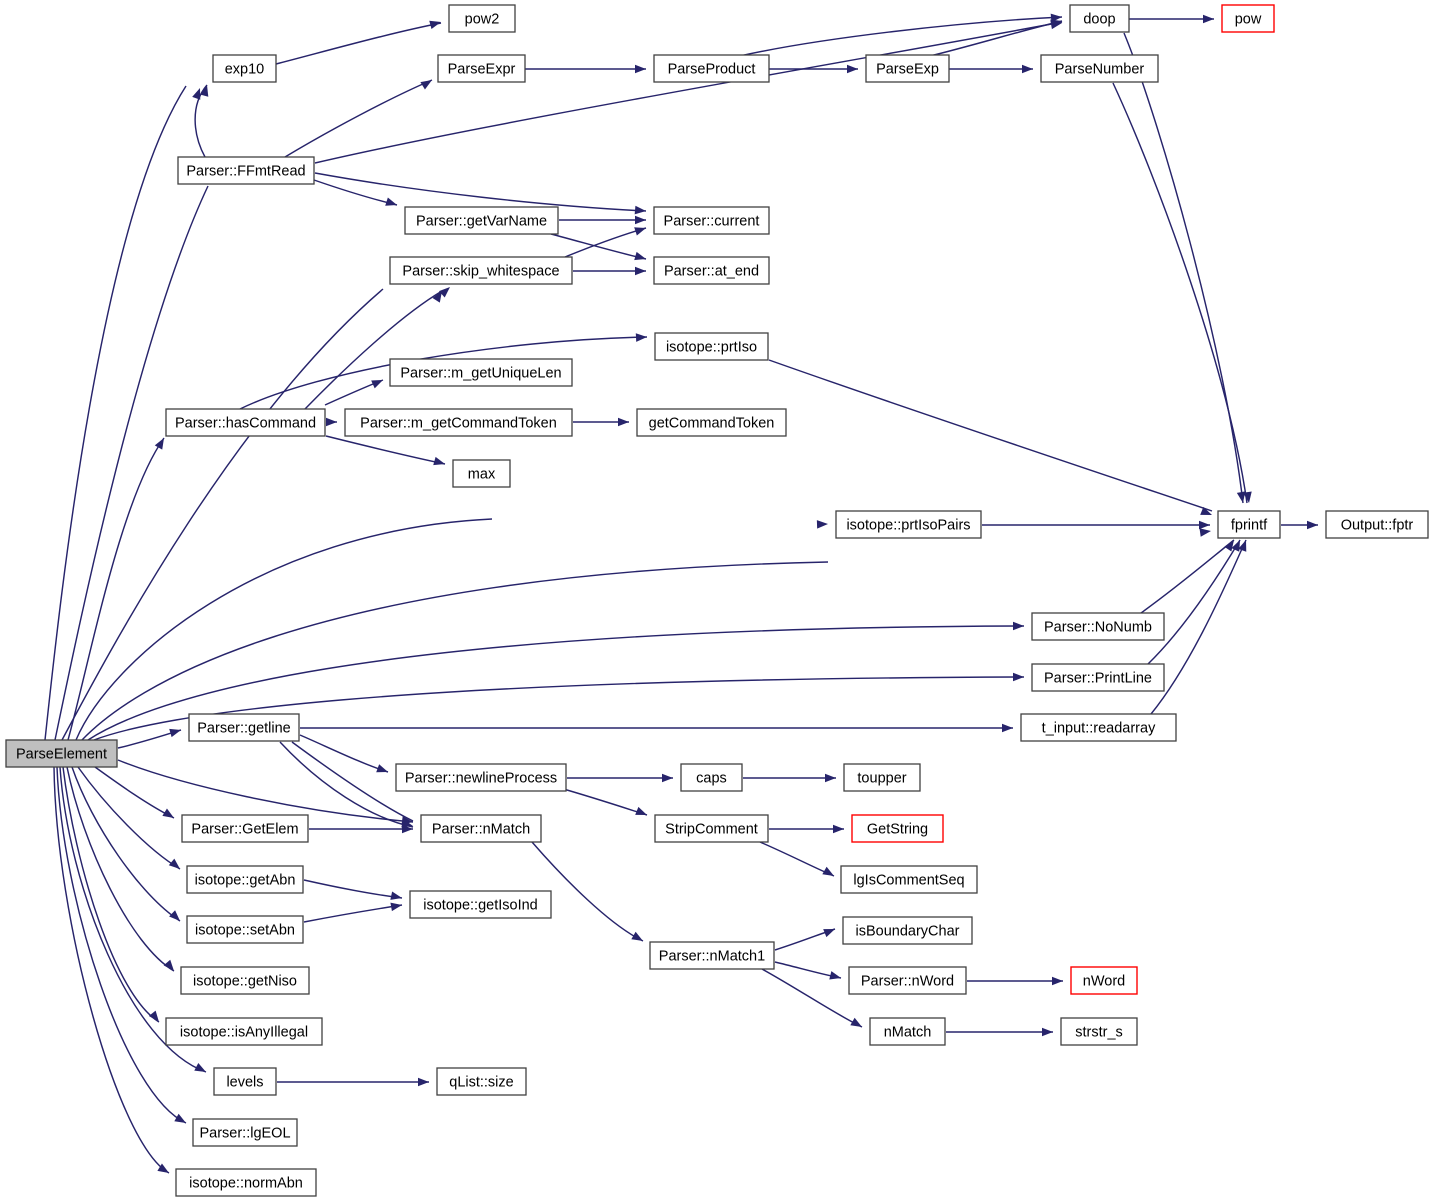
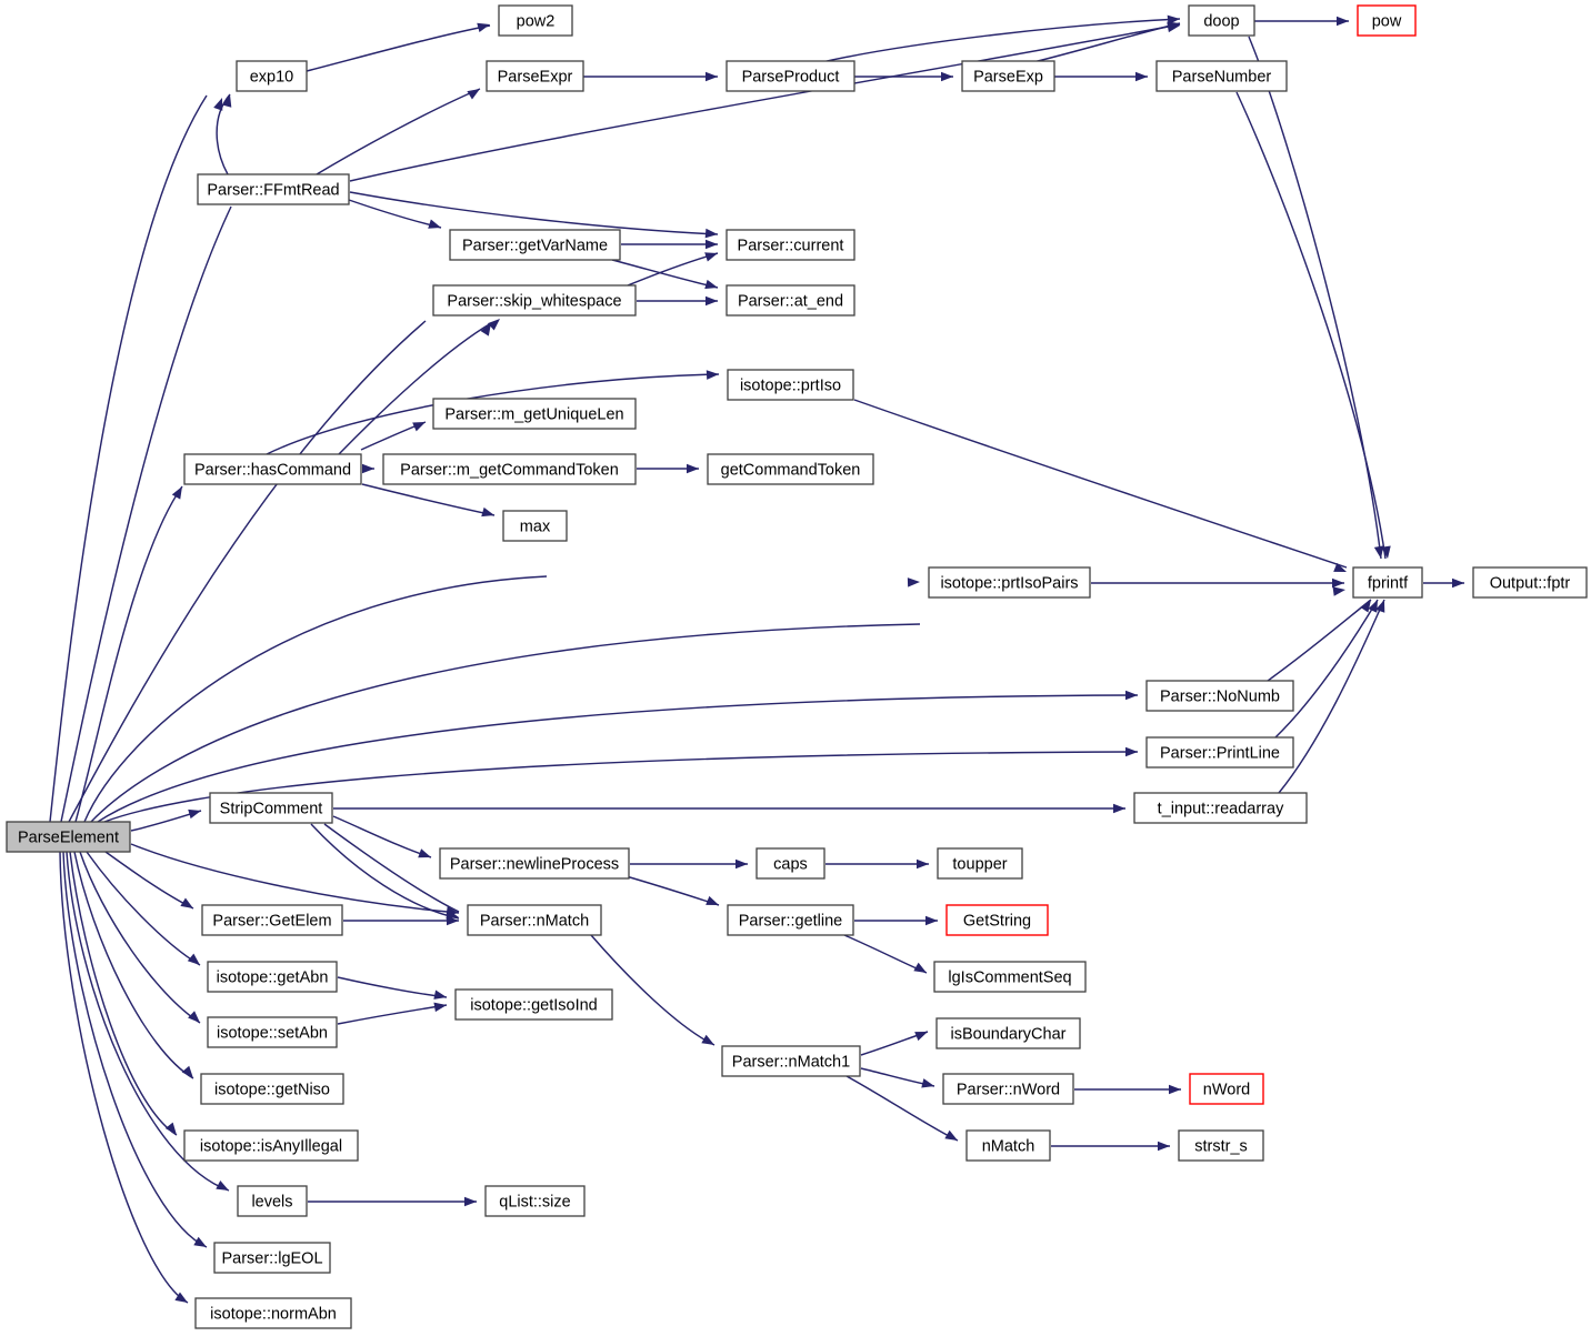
  pow2
  doop
  pow
  exp10
  ParseExpr
  ParseProduct
  ParseExp
  ParseNumber
  Parser::FFmtRead
  Parser::getVarName
  Parser::current
  Parser::skip_whitespace
  Parser::at_end
  isotope::prtIso
  Parser::m_getUniqueLen
  Parser::hasCommand
  Parser::m_getCommandToken
  getCommandToken
  max
  isotope::prtIsoPairs
  fprintf
  Output::fptr
  Parser::NoNumb
  Parser::PrintLine
  t_input::readarray
- Parser::getline
+ StripComment
  ParseElement
  Parser::newlineProcess
  caps
  toupper
  Parser::GetElem
  Parser::nMatch
- StripComment
+ Parser::getline
  GetString
  isotope::getAbn
  lgIsCommentSeq
  isotope::getIsoInd
  isotope::setAbn
  isBoundaryChar
  Parser::nMatch1
  isotope::getNiso
  Parser::nWord
  nWord
  isotope::isAnyIllegal
  nMatch
  strstr_s
  levels
  qList::size
  Parser::lgEOL
  isotope::normAbn
